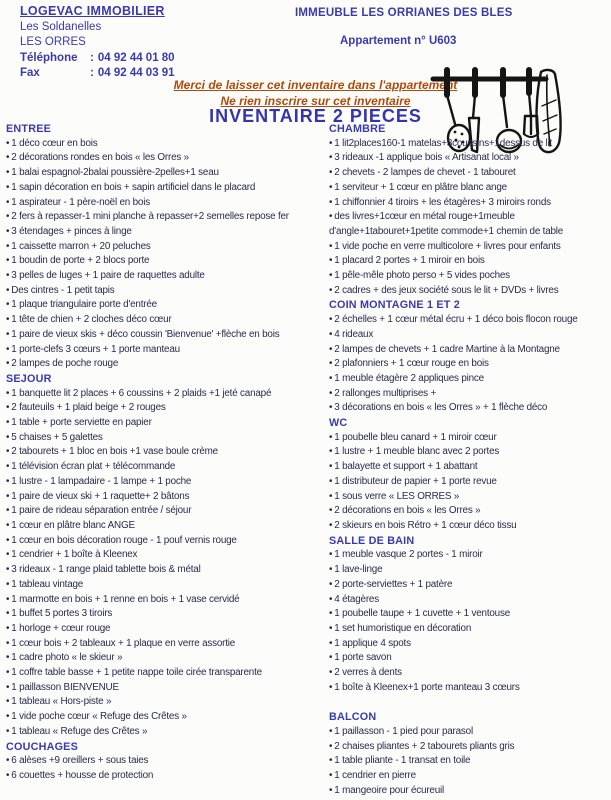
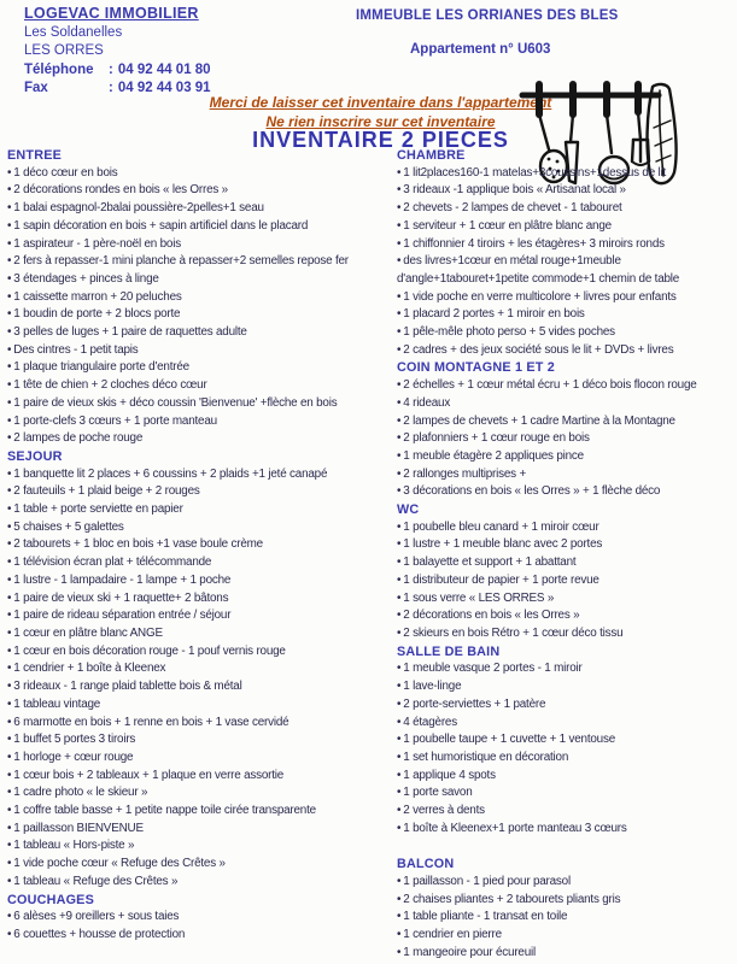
  LOGEVAC IMMOBILIER
  Les Soldanelles
  LES ORRES
  Téléphone
  :
  04 92 44 01 80
  Fax
  :
  04 92 44 03 91
  IMMEUBLE LES ORRIANES DES BLES
  Appartement n° U603
  Merci de laisser cet inventaire dans l'appartemet
  Ne rien inscrire sur cet inventaire
  INVENTAIRE 2 PIECES
  ENTREE
  • 1 déco cœur en bois
  • 2 décorations rondes en bois « les Orres »
  • 1 balai espagnol-2balai poussière-2pelles+1 seau
  • 1 sapin décoration en bois + sapin artificiel dans le placard
  • 1 aspirateur - 1 père-noël en bois
  • 2 fers à repasser-1 mini planche à repasser+2 semelles repose fer
  • 3 étendages + pinces à linge
  • 1 caissette marron + 20 peluches
  • 1 boudin de porte + 2 blocs porte
  • 3 pelles de luges + 1 paire de raquettes adulte
  • Des cintres - 1 petit tapis
  • 1 plaque triangulaire porte d'entrée
  • 1 tête de chien + 2 cloches déco cœur
  • 1 paire de vieux skis + déco coussin 'Bienvenue' +flèche en bois
  • 1 porte-clefs 3 cœurs + 1 porte manteau
  • 2 lampes de poche rouge
  SEJOUR
  • 1 banquette lit 2 places + 6 coussins + 2 plaids +1 jeté canapé
  • 2 fauteuils + 1 plaid beige + 2 rouges
  • 1 table + porte serviette en papier
  • 5 chaises + 5 galettes
  • 2 tabourets + 1 bloc en bois +1 vase boule crème
  • 1 télévision écran plat + télécommande
  • 1 lustre - 1 lampadaire - 1 lampe + 1 poche
  • 1 paire de vieux ski + 1 raquette+ 2 bâtons
  • 1 paire de rideau séparation entrée / séjour
  • 1 cœur en plâtre blanc ANGE
  • 1 cœur en bois décoration rouge - 1 pouf vernis rouge
  • 1 cendrier + 1 boîte à Kleenex
  • 3 rideaux - 1 range plaid tablette bois & métal
  • 1 tableau vintage
- • 1 marmotte en bois + 1 renne en bois + 1 vase cervidé
+ • 6 marmotte en bois + 1 renne en bois + 1 vase cervidé
  • 1 buffet 5 portes 3 tiroirs
  • 1 horloge + cœur rouge
  • 1 cœur bois + 2 tableaux + 1 plaque en verre assortie
  • 1 cadre photo « le skieur »
  • 1 coffre table basse + 1 petite nappe toile cirée transparente
  • 1 paillasson BIENVENUE
  • 1 tableau « Hors-piste »
  • 1 vide poche cœur « Refuge des Crêtes »
  • 1 tableau « Refuge des Crêtes »
  COUCHAGES
  • 6 alèses +9 oreillers + sous taies
  • 6 couettes + housse de protection
  CHAMBRE
  • 1 lit2places160-1 matelas+3coussins+1dessus de lit
  • 3 rideaux -1 applique bois « Artisanat local »
  • 2 chevets - 2 lampes de chevet - 1 tabouret
  • 1 serviteur + 1 cœur en plâtre blanc ange
  • 1 chiffonnier 4 tiroirs + les étagères+ 3 miroirs ronds
  • des livres+1cœur en métal rouge+1meuble d'angle+1tabouret+1petite commode+1 chemin de table
  • 1 vide poche en verre multicolore + livres pour enfants
  • 1 placard 2 portes + 1 miroir en bois
  • 1 pêle-mêle photo perso + 5 vides poches
  • 2 cadres + des jeux société sous le lit + DVDs + livres
  COIN MONTAGNE 1 ET 2
  • 2 échelles + 1 cœur métal écru + 1 déco bois flocon rouge
  • 4 rideaux
  • 2 lampes de chevets + 1 cadre Martine à la Montagne
  • 2 plafonniers + 1 cœur rouge en bois
  • 1 meuble étagère 2 appliques pince
  • 2 rallonges multiprises +
  • 3 décorations en bois « les Orres » + 1 flèche déco
  WC
  • 1 poubelle bleu canard + 1 miroir cœur
  • 1 lustre + 1 meuble blanc avec 2 portes
  • 1 balayette et support + 1 abattant
  • 1 distributeur de papier + 1 porte revue
  • 1 sous verre « LES ORRES »
  • 2 décorations en bois « les Orres »
  • 2 skieurs en bois Rétro + 1 cœur déco tissu
  SALLE DE BAIN
  • 1 meuble vasque 2 portes - 1 miroir
  • 1 lave-linge
  • 2 porte-serviettes + 1 patère
  • 4 étagères
  • 1 poubelle taupe + 1 cuvette + 1 ventouse
  • 1 set humoristique en décoration
  • 1 applique 4 spots
  • 1 porte savon
  • 2 verres à dents
  • 1 boîte à Kleenex+1 porte manteau 3 cœurs
  BALCON
  • 1 paillasson - 1 pied pour parasol
  • 2 chaises pliantes + 2 tabourets pliants gris
  • 1 table pliante - 1 transat en toile
  • 1 cendrier en pierre
  • 1 mangeoire pour écureuil
